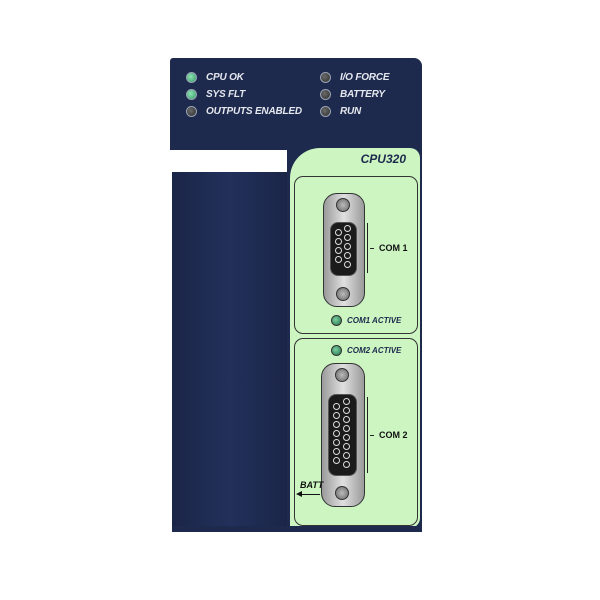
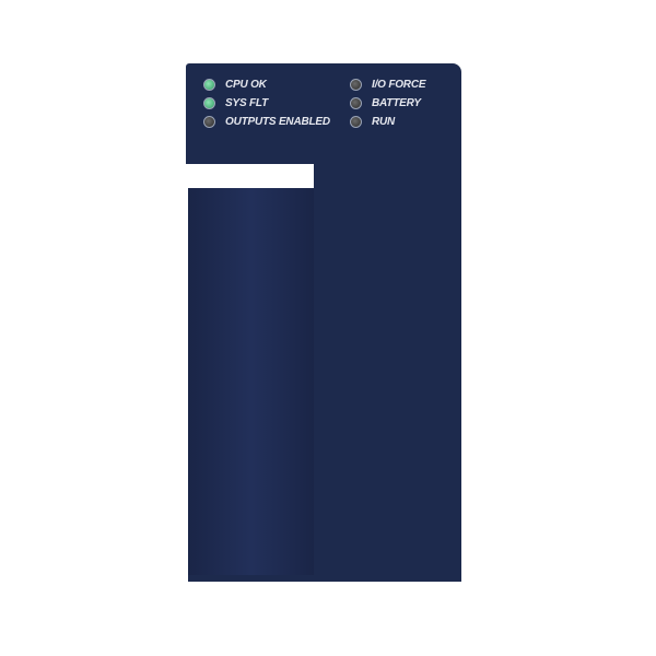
  CPU OK
  SYS FLT
  OUTPUTS ENABLED
  I/O FORCE
  BATTERY
  RUN
- CPU320
- COM 1
- COM1 ACTIVE
- COM2 ACTIVE
- COM 2
- BATT
